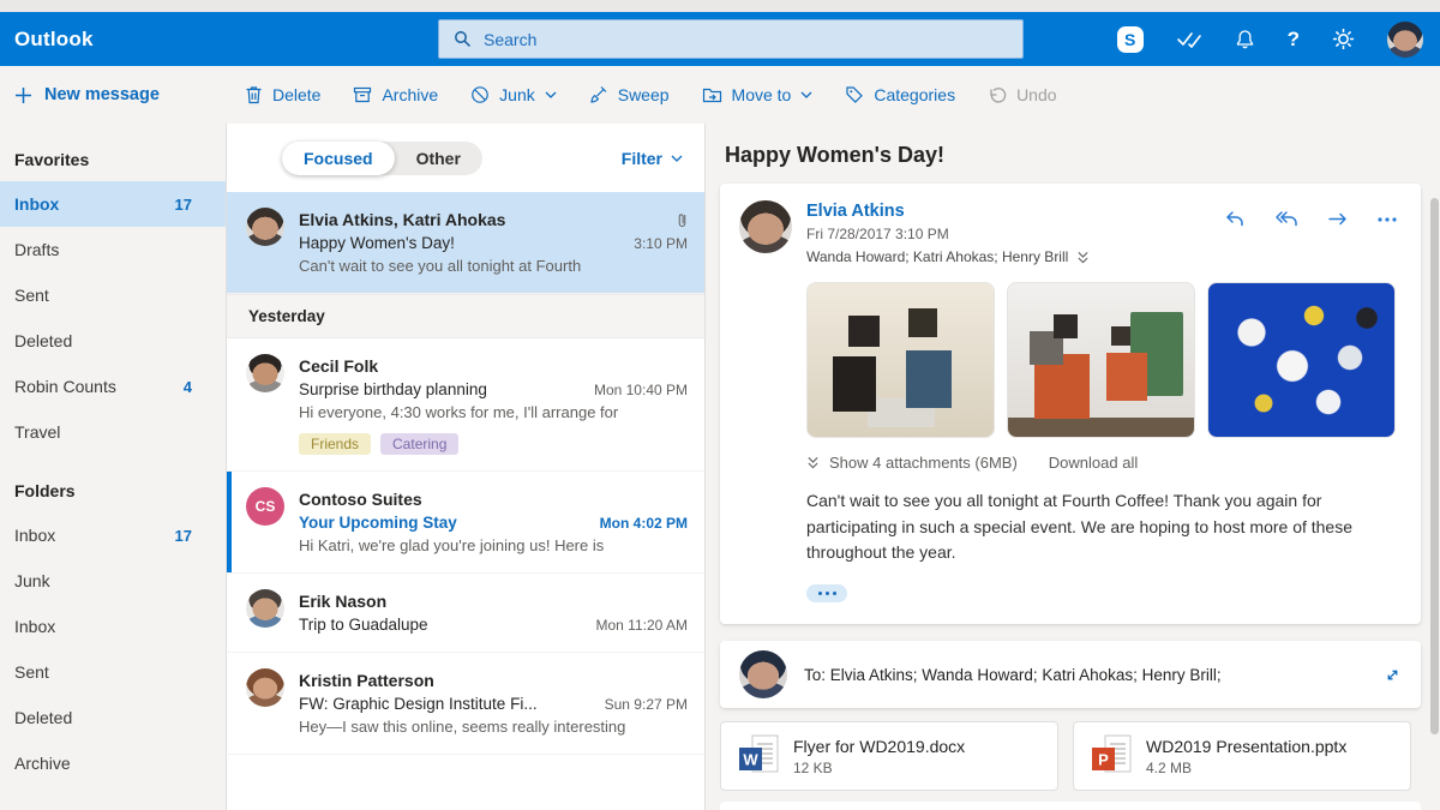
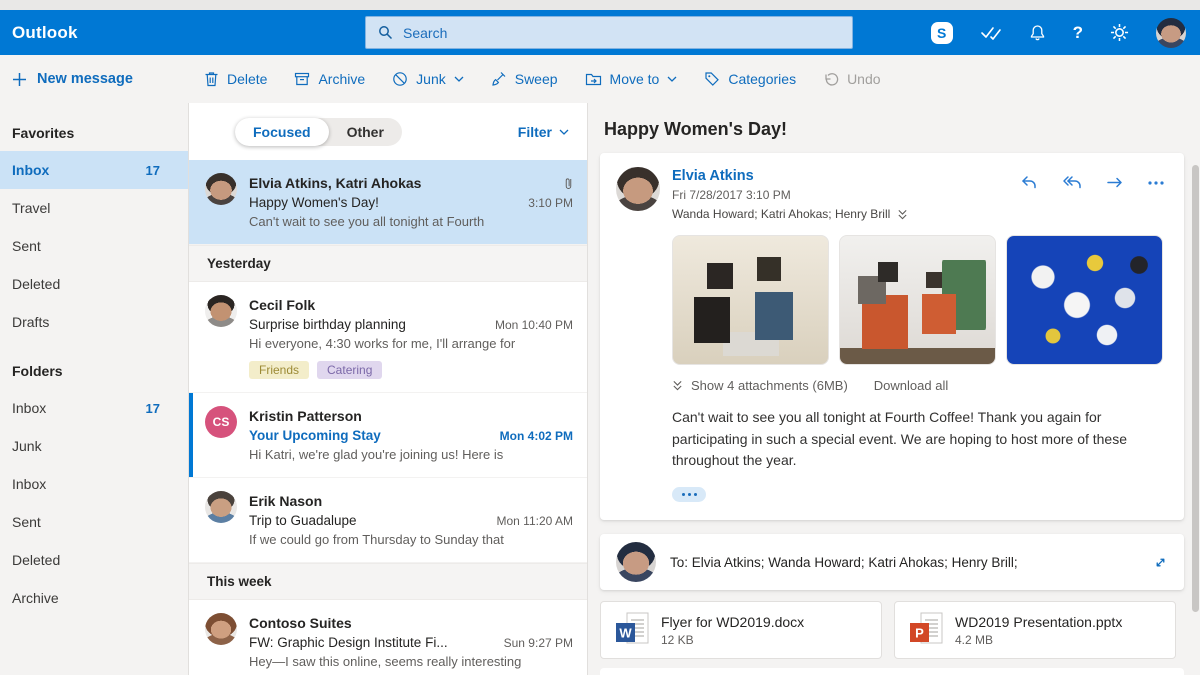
  Outlook
  Search
  S
  ?
  New message
  Delete
  Archive
  Junk
  Sweep
  Move to
  Categories
  Undo
  Favorites
  Inbox
  17
- Drafts
+ Travel
  Sent
  Deleted
- Robin Counts
- 4
- Travel
+ Drafts
  Folders
  Inbox
  17
  Junk
  Inbox
  Sent
  Deleted
  Archive
  Focused
  Other
  Filter
  Elvia Atkins, Katri Ahokas
  Happy Women's Day!
  3:10 PM
  Can't wait to see you all tonight at Fourth
  Yesterday
  Cecil Folk
  Surprise birthday planning
  Mon 10:40 PM
  Hi everyone, 4:30 works for me, I'll arrange for
  Friends
  Catering
  CS
- Contoso Suites
+ Kristin Patterson
  Your Upcoming Stay
  Mon 4:02 PM
  Hi Katri, we're glad you're joining us! Here is
  Erik Nason
  Trip to Guadalupe
  Mon 11:20 AM
+ If we could go from Thursday to Sunday that
+ This week
- Kristin Patterson
+ Contoso Suites
  FW: Graphic Design Institute Fi...
  Sun 9:27 PM
  Hey—I saw this online, seems really interesting
  Happy Women's Day!
  Elvia Atkins
  Fri 7/28/2017 3:10 PM
  Wanda Howard; Katri Ahokas; Henry Brill
  Show 4 attachments (6MB)
  Download all
  Can't wait to see you all tonight at Fourth Coffee! Thank you again for participating in such a special event. We are hoping to host more of these throughout the year.
  To: Elvia Atkins; Wanda Howard; Katri Ahokas; Henry Brill;
  W
  Flyer for WD2019.docx
  12 KB
  P
  WD2019 Presentation.pptx
  4.2 MB
